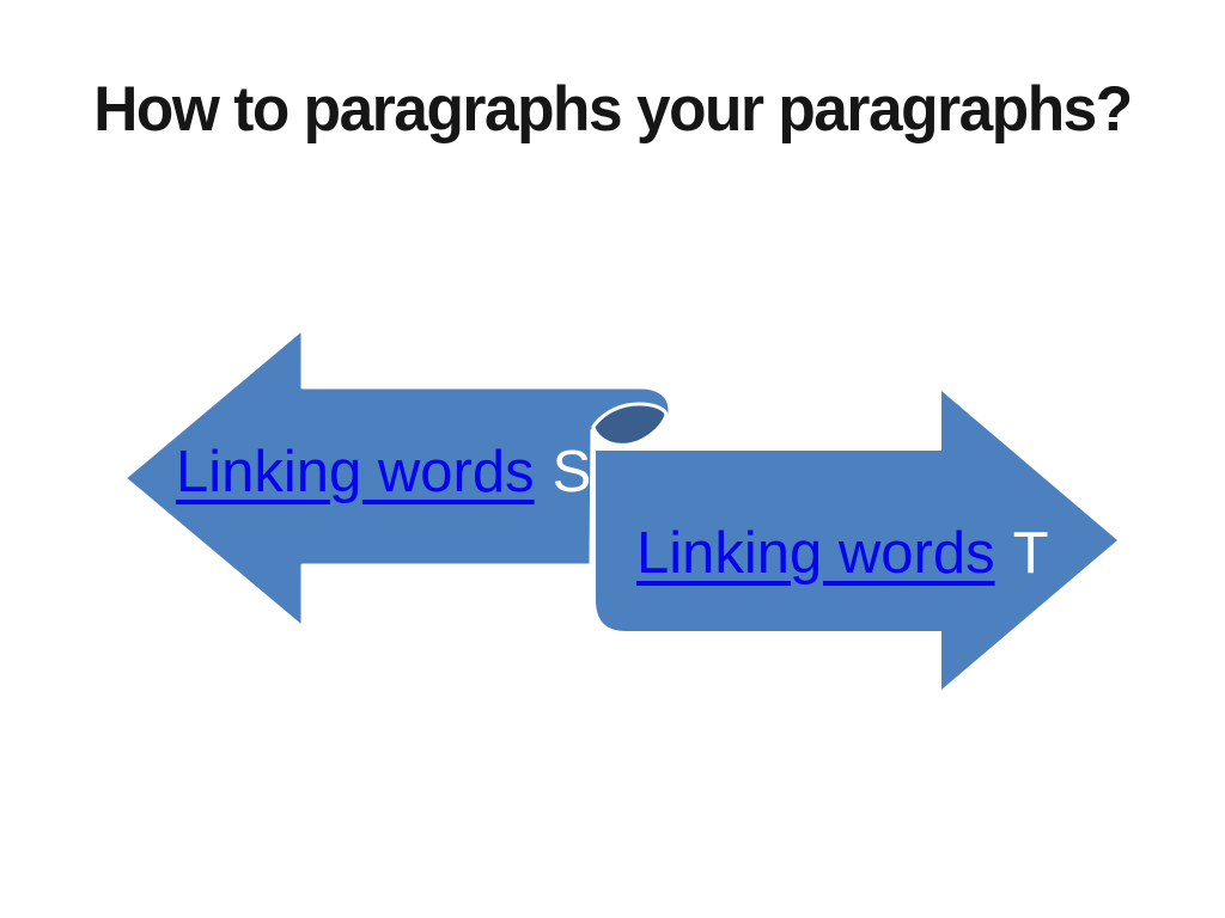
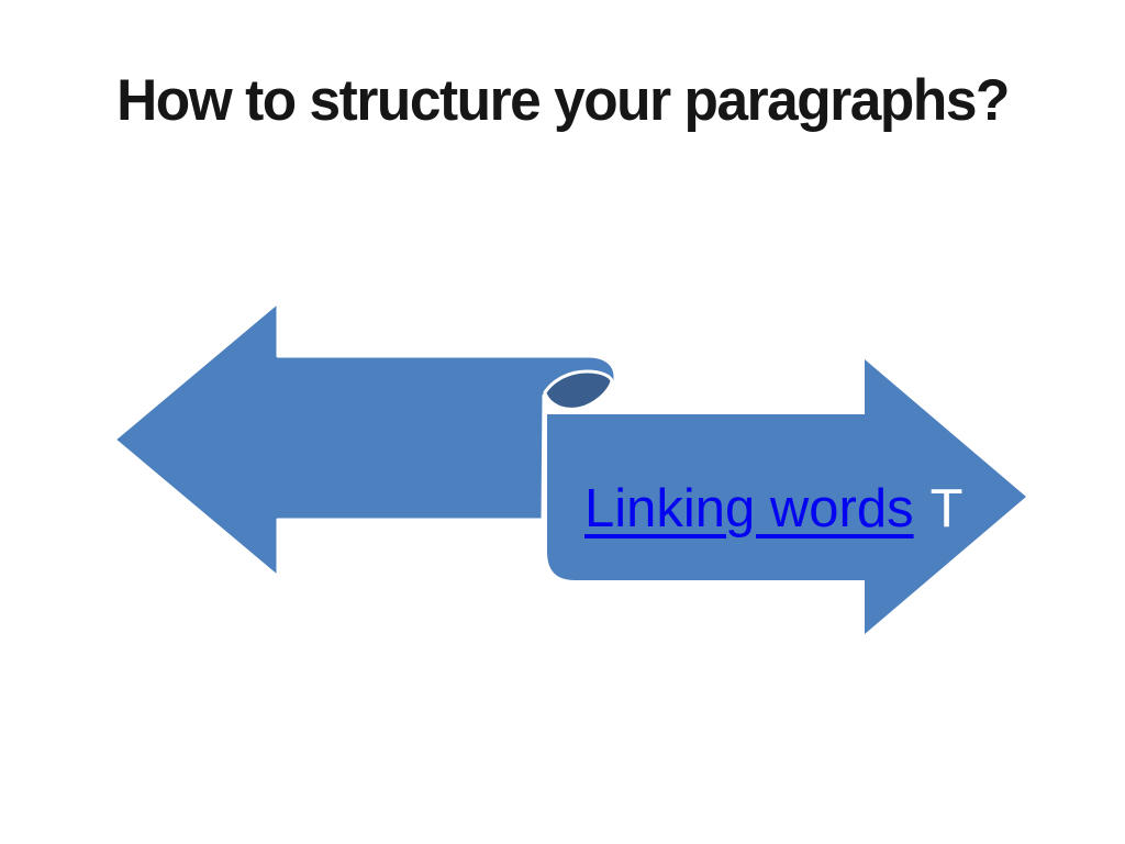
- How to paragraphs your paragraphs?
+ How to structure your paragraphs?
- Linking words S
  Linking words T
